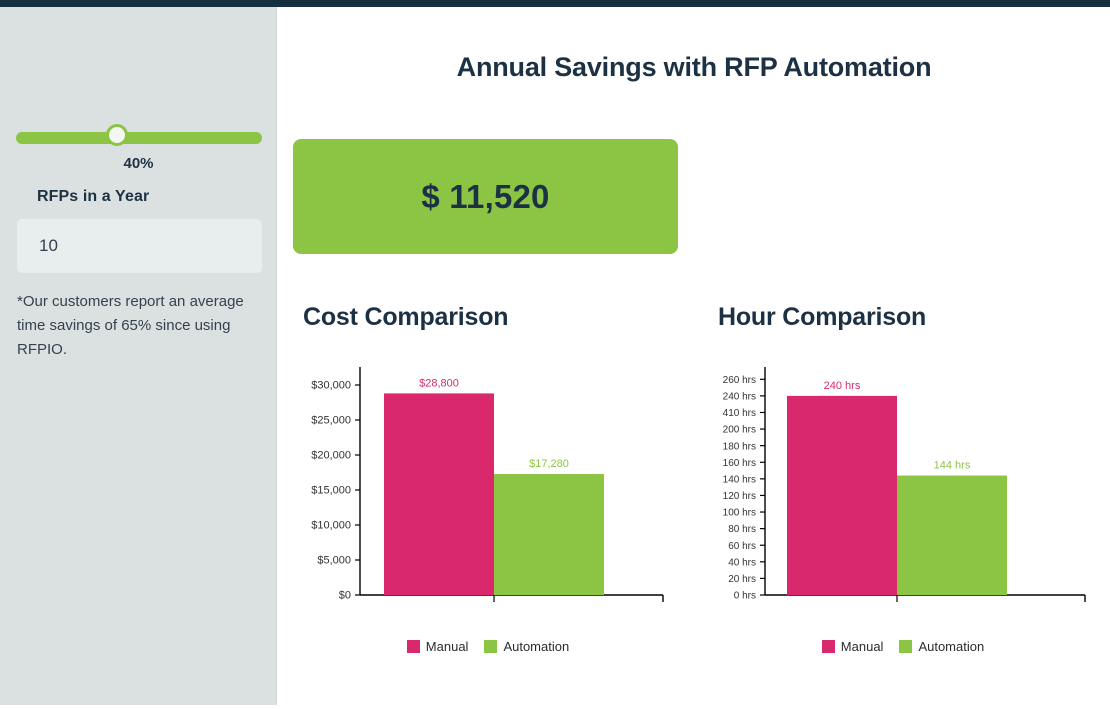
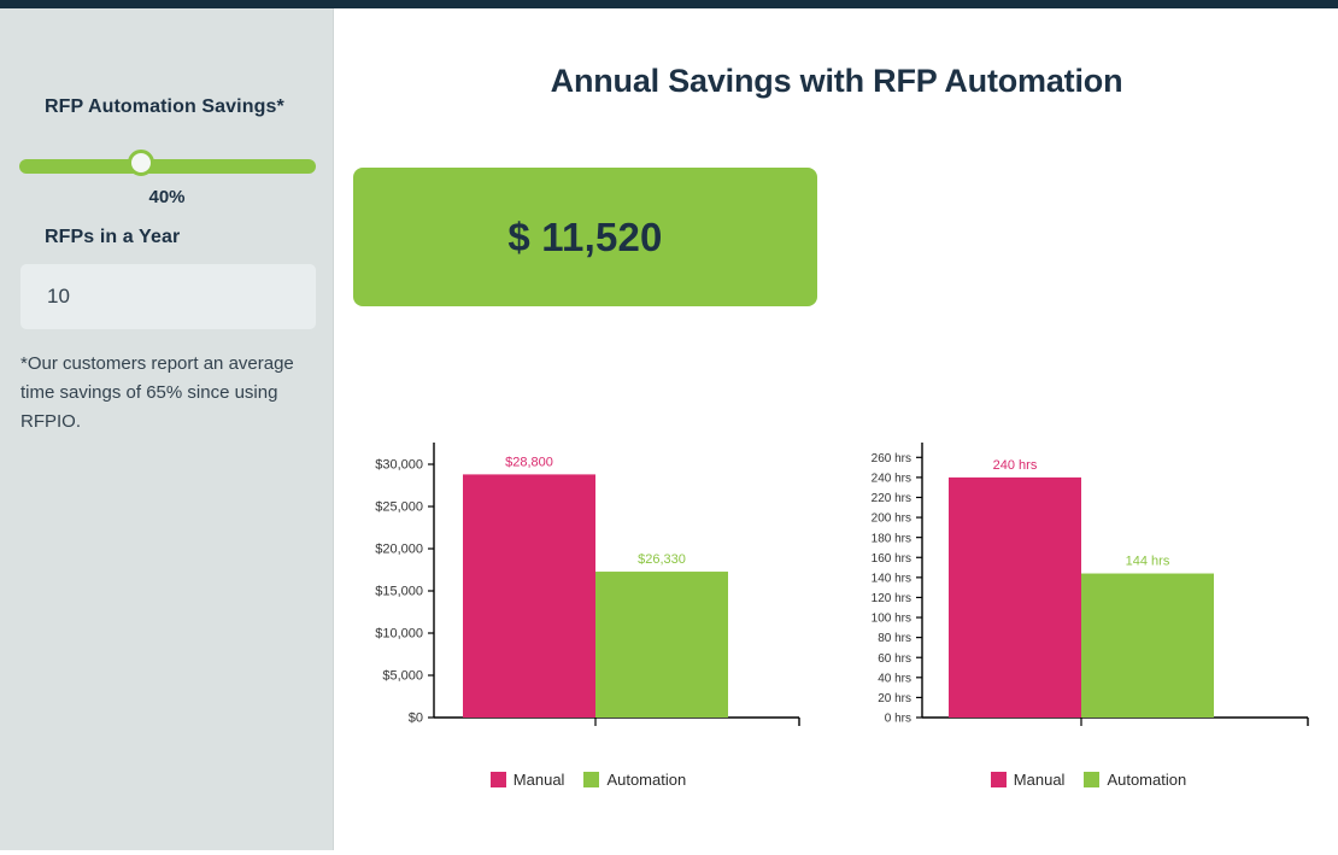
+ RFP Automation Savings*
  40%
  RFPs in a Year
  10
  *Our customers report an average time savings of 65% since using RFPIO.
  Annual Savings with RFP Automation
  $ 11,520
- Cost Comparison
- Hour Comparison
  $0
  $5,000
  $10,000
  $15,000
  $20,000
  $25,000
  $30,000
  $28,800
- $17,280
+ $26,330
  Manual
  Automation
  0 hrs
  20 hrs
  40 hrs
  60 hrs
  80 hrs
  100 hrs
  120 hrs
  140 hrs
  160 hrs
  180 hrs
  200 hrs
- 410 hrs
+ 220 hrs
  240 hrs
  260 hrs
  240 hrs
  144 hrs
  Manual
  Automation
